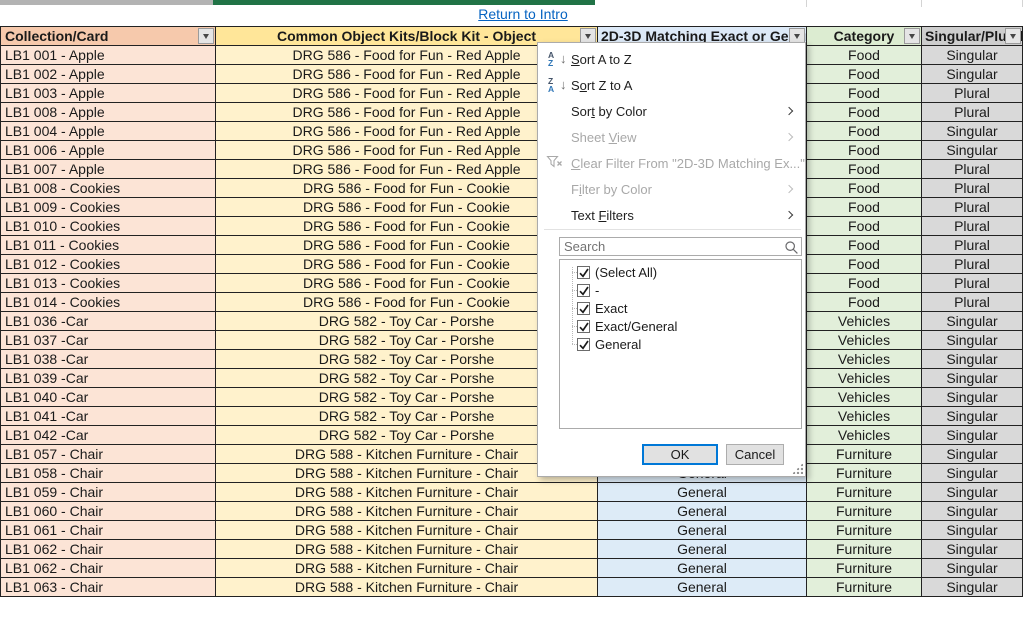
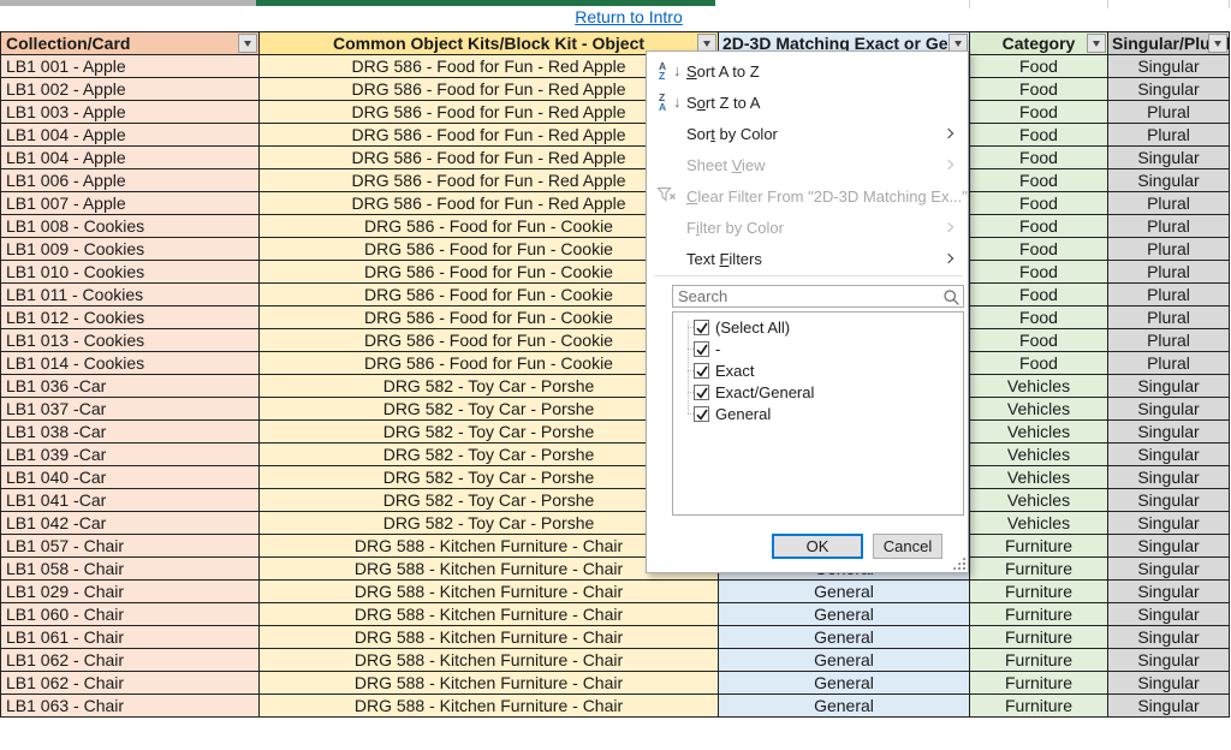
  Return to Intro
  Collection/Card	Common Object Kits/Block Kit - Object	2D-3D Matching Exact or Ge	Category	Singular/Plul
  LB1 001 - Apple	DRG 586 - Food for Fun - Red Apple		Food	Singular
  LB1 002 - Apple	DRG 586 - Food for Fun - Red Apple		Food	Singular
  LB1 003 - Apple	DRG 586 - Food for Fun - Red Apple		Food	Plural
- LB1 008 - Apple	DRG 586 - Food for Fun - Red Apple		Food	Plural
+ LB1 004 - Apple	DRG 586 - Food for Fun - Red Apple		Food	Plural
  LB1 004 - Apple	DRG 586 - Food for Fun - Red Apple		Food	Singular
  LB1 006 - Apple	DRG 586 - Food for Fun - Red Apple		Food	Singular
  LB1 007 - Apple	DRG 586 - Food for Fun - Red Apple		Food	Plural
  LB1 008 - Cookies	DRG 586 - Food for Fun - Cookie		Food	Plural
  LB1 009 - Cookies	DRG 586 - Food for Fun - Cookie		Food	Plural
  LB1 010 - Cookies	DRG 586 - Food for Fun - Cookie		Food	Plural
  LB1 011 - Cookies	DRG 586 - Food for Fun - Cookie		Food	Plural
  LB1 012 - Cookies	DRG 586 - Food for Fun - Cookie		Food	Plural
  LB1 013 - Cookies	DRG 586 - Food for Fun - Cookie		Food	Plural
  LB1 014 - Cookies	DRG 586 - Food for Fun - Cookie		Food	Plural
  LB1 036 -Car	DRG 582 - Toy Car - Porshe		Vehicles	Singular
  LB1 037 -Car	DRG 582 - Toy Car - Porshe		Vehicles	Singular
  LB1 038 -Car	DRG 582 - Toy Car - Porshe		Vehicles	Singular
  LB1 039 -Car	DRG 582 - Toy Car - Porshe		Vehicles	Singular
  LB1 040 -Car	DRG 582 - Toy Car - Porshe		Vehicles	Singular
  LB1 041 -Car	DRG 582 - Toy Car - Porshe		Vehicles	Singular
  LB1 042 -Car	DRG 582 - Toy Car - Porshe		Vehicles	Singular
  LB1 057 - Chair	DRG 588 - Kitchen Furniture - Chair		Furniture	Singular
  LB1 058 - Chair	DRG 588 - Kitchen Furniture - Chair		Furniture	Singular
- LB1 059 - Chair	DRG 588 - Kitchen Furniture - Chair	General	Furniture	Singular
+ LB1 029 - Chair	DRG 588 - Kitchen Furniture - Chair	General	Furniture	Singular
  LB1 060 - Chair	DRG 588 - Kitchen Furniture - Chair	General	Furniture	Singular
  LB1 061 - Chair	DRG 588 - Kitchen Furniture - Chair	General	Furniture	Singular
  LB1 062 - Chair	DRG 588 - Kitchen Furniture - Chair	General	Furniture	Singular
  LB1 062 - Chair	DRG 588 - Kitchen Furniture - Chair	General	Furniture	Singular
  LB1 063 - Chair	DRG 588 - Kitchen Furniture - Chair	General	Furniture	Singular
  A
  Z
  ↓
  Sort A to Z
  Z
  A
  ↓
  Sort Z to A
  Sort by Color
  Sheet View
  Clear Filter From "2D-3D Matching Ex..."
  Filter by Color
  Text Filters
  Search
  (Select All)
  -
  Exact
  Exact/General
  General
  OK
  Cancel
